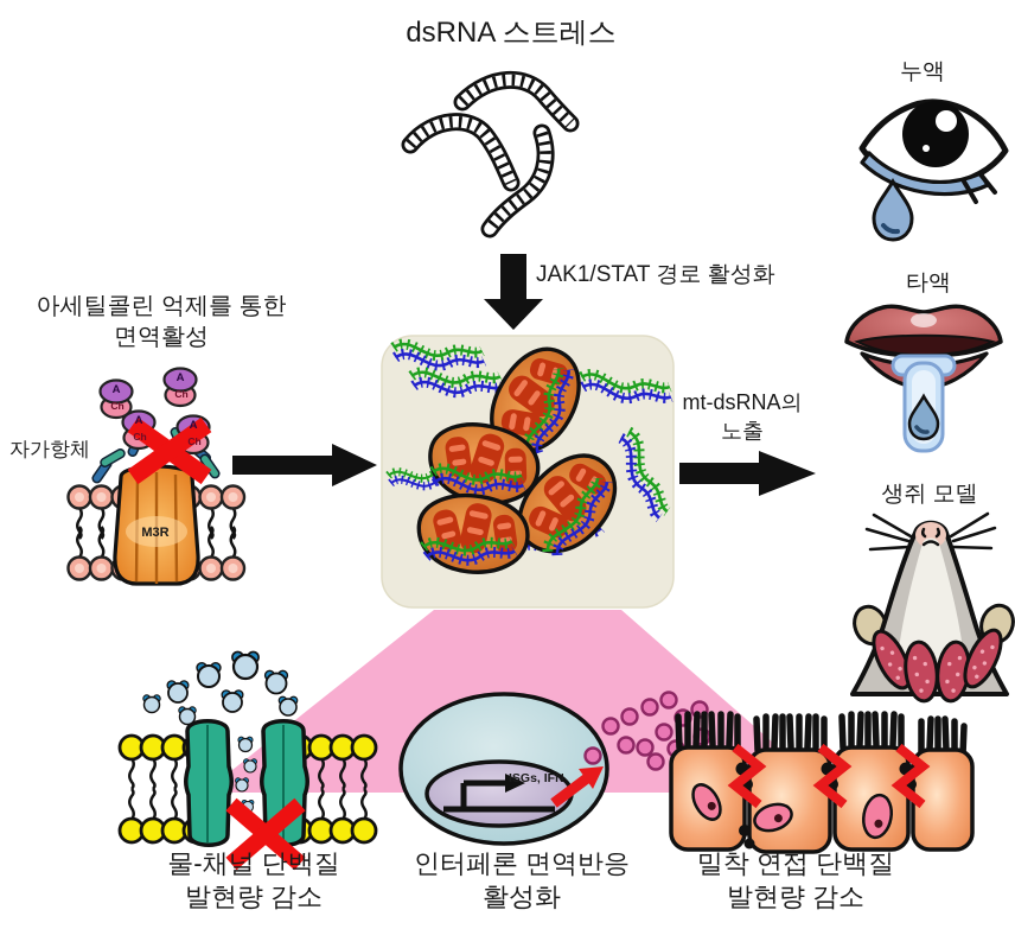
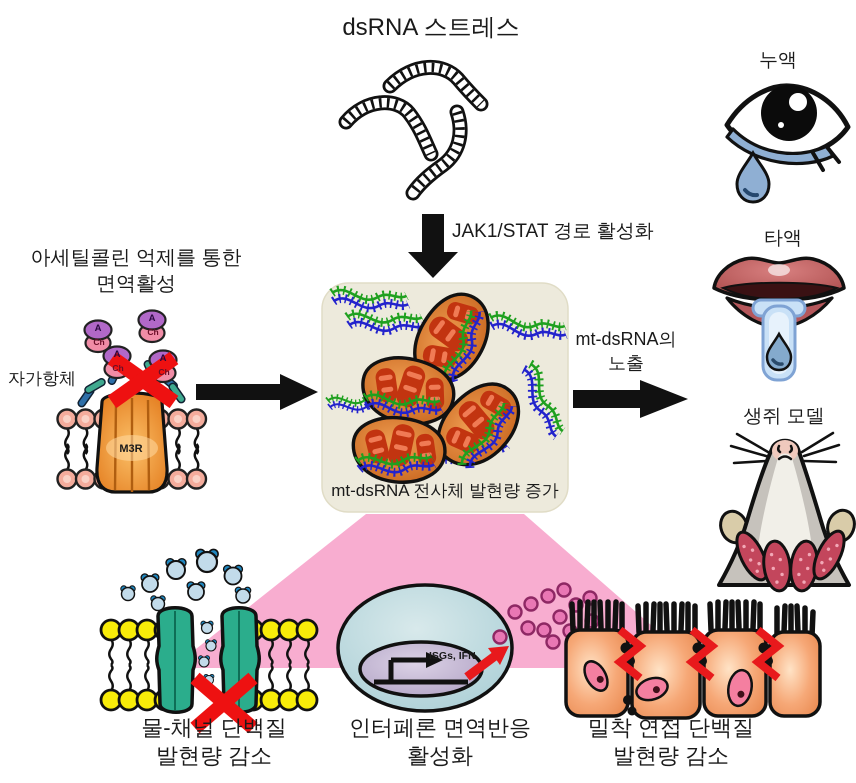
  dsRNA 스트레스
  JAK1/STAT 경로 활성화
  아세틸콜린 억제를 통한
  면역활성
  자가항체
  M3R
  A
  Ch
  A
  Ch
  A
  Ch
  A
  Ch
+ mt-dsRNA 전사체 발현량 증가
  mt-dsRNA의
  노출
  누액
  타액
  생쥐 모델
  ISGs, IFN
  물-채널 단백질
  발현량 감소
  인터페론 면역반응
  활성화
  밀착 연접 단백질
  발현량 감소
